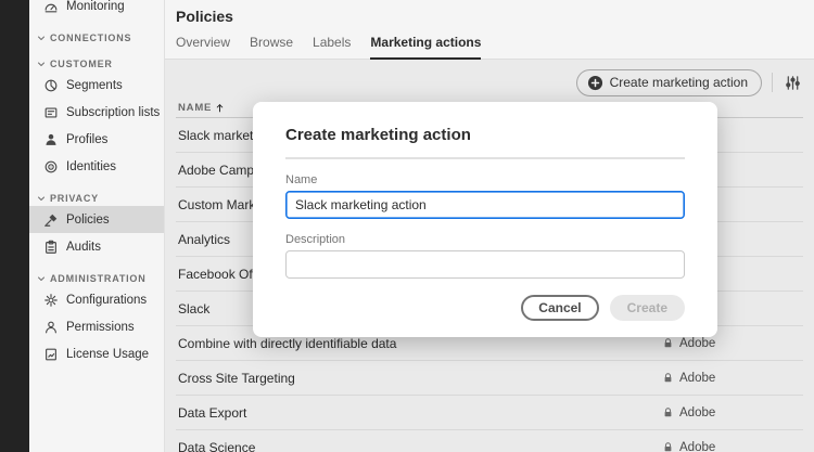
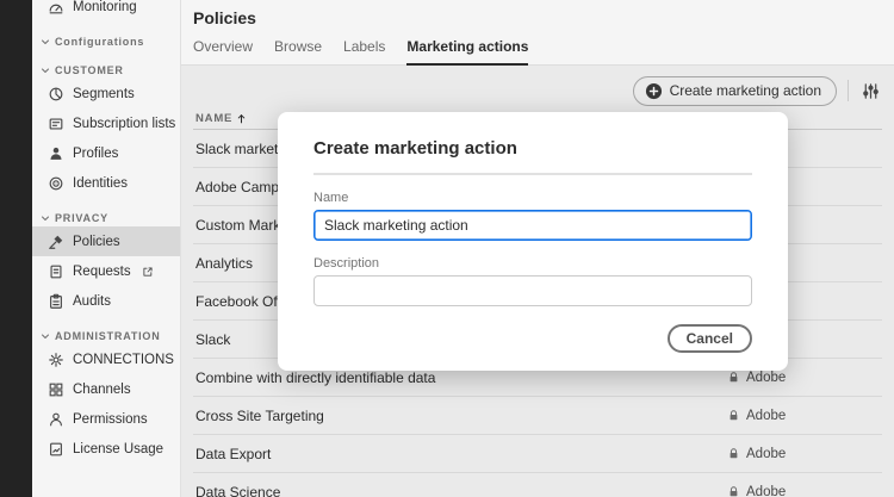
  Monitoring
- CONNECTIONS
+ Configurations
  CUSTOMER
  Segments
  Subscription lists
  Profiles
  Identities
  PRIVACY
  Policies
+ Requests
  Audits
  ADMINISTRATION
- Configurations
+ CONNECTIONS
+ Channels
  Permissions
  License Usage
  Policies
  Overview
  Browse
  Labels
  Marketing actions
  Create marketing action
  NAME
  Analytics
  Facebook Of
  Slack
  Combine with directly identifiable data
  Adobe
  Cross Site Targeting
  Adobe
  Data Export
  Adobe
  Data Science
  Adobe
  Create marketing action
  Name
  Slack marketing action
  Description
  Cancel
- Create
